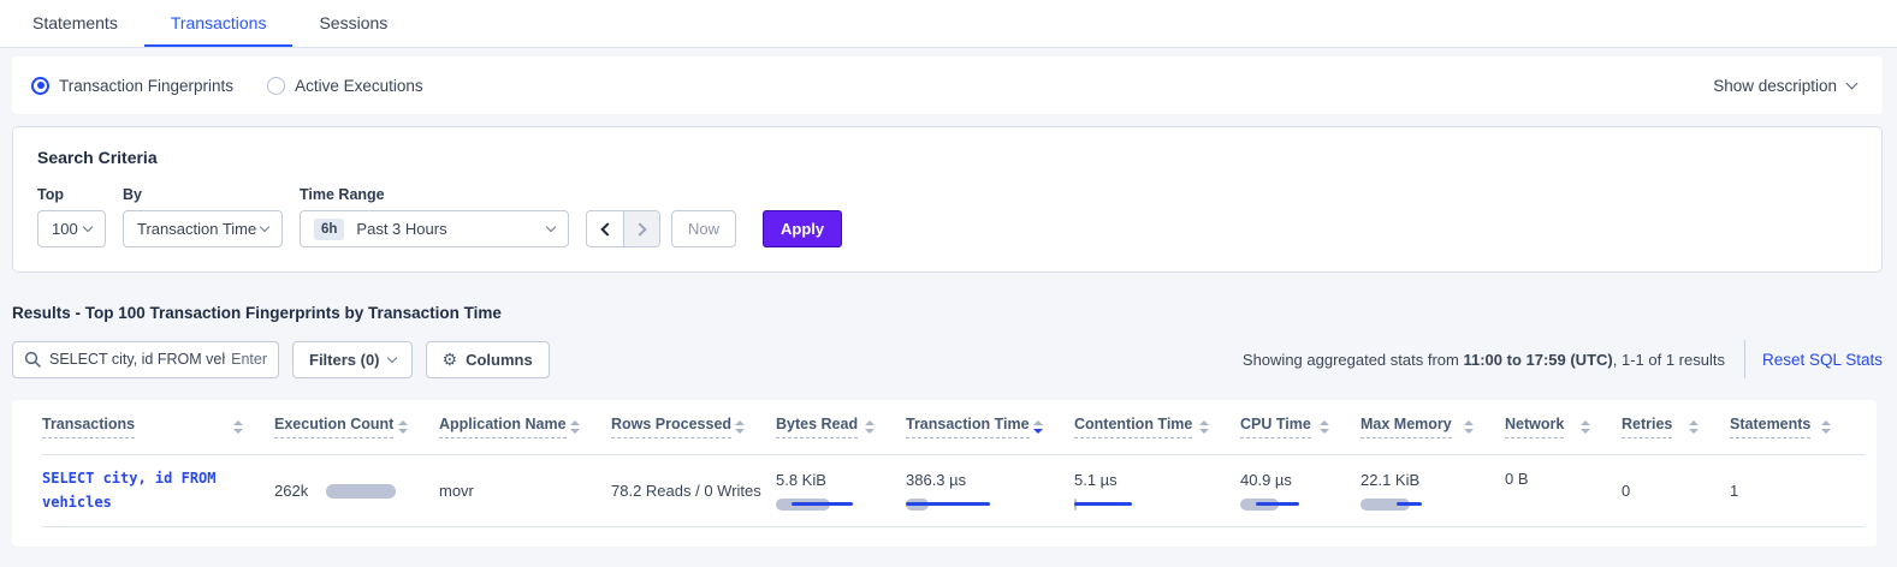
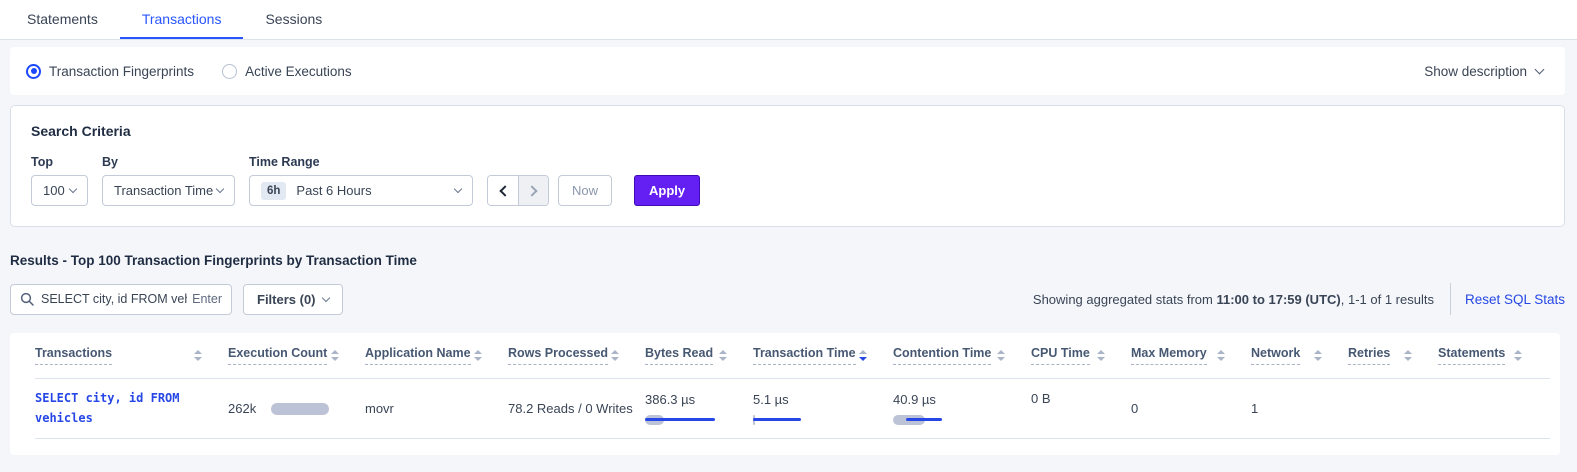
  Statements
  Transactions
  Sessions
  Transaction Fingerprints
  Active Executions
  Show description
  Search Criteria
  Top
  100
  By
  Transaction Time
  Time Range
  6h
- Past 3 Hours
+ Past 6 Hours
  Now
  Apply
  Results - Top 100 Transaction Fingerprints by Transaction Time
  SELECT city, id FROM ve
  Enter
  Filters (0)
- ⚙
- Columns
  Showing aggregated stats from 11:00 to 17:59 (UTC), 1-1 of 1 results
  Reset SQL Stats
  Transactions
  Execution Count
  Application Name
  Rows Processed
  Bytes Read
  Transaction Time
  Contention Time
  CPU Time
  Max Memory
  Network
  Retries
  Statements
  SELECT city, id FROM
  vehicles
  262k
  movr
  78.2 Reads / 0 Writes
- 5.8 KiB
  386.3 µs
  5.1 µs
  40.9 µs
- 22.1 KiB
  0 B
  0
  1
